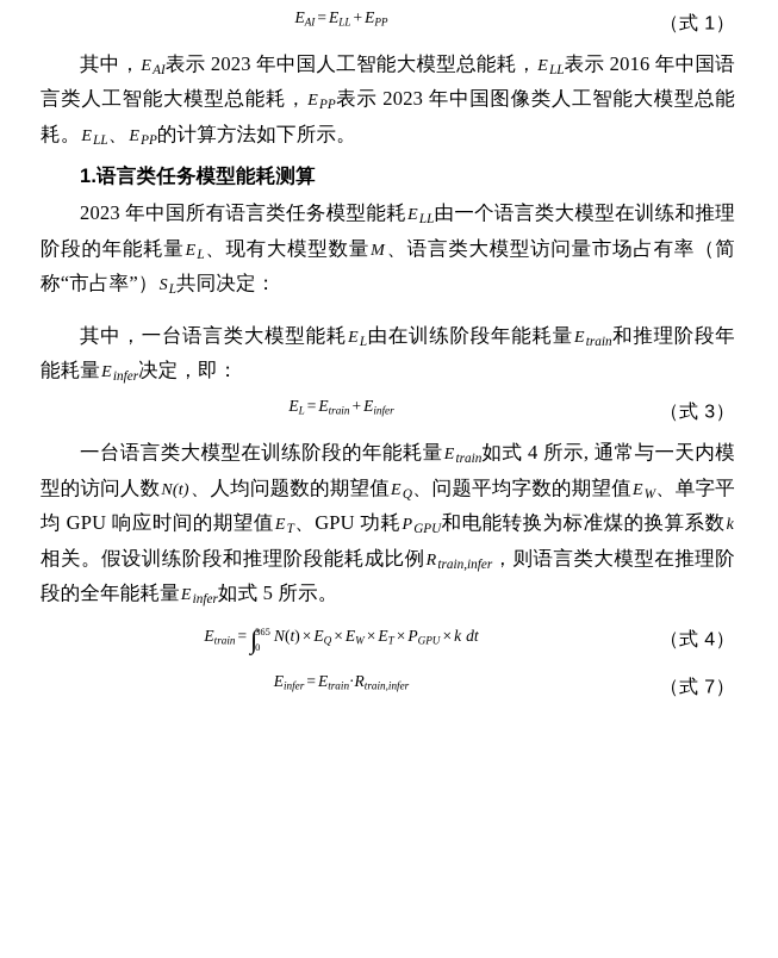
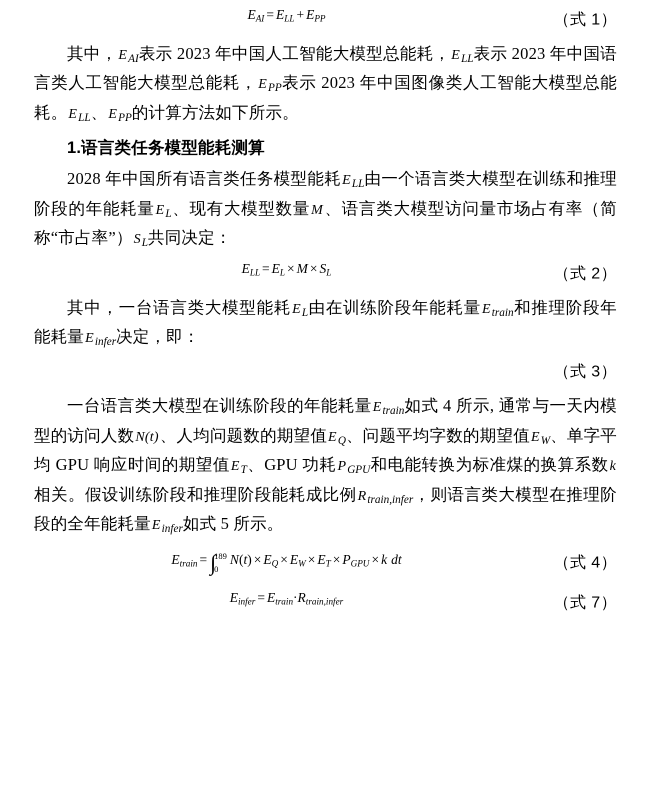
  EAI = ELL + EPP
  （式 1）
- 其中，EAI表示 2023 年中国人工智能大模型总能耗，ELL表示 2016 年中国语言类人工智能大模型总能耗，EPP表示 2023 年中国图像类人工智能大模型总能耗。ELL、EPP的计算方法如下所示。
+ 其中，EAI表示 2023 年中国人工智能大模型总能耗，ELL表示 2023 年中国语言类人工智能大模型总能耗，EPP表示 2023 年中国图像类人工智能大模型总能耗。ELL、EPP的计算方法如下所示。
  1.语言类任务模型能耗测算
- 2023 年中国所有语言类任务模型能耗ELL由一个语言类大模型在训练和推理阶段的年能耗量EL、现有大模型数量M、语言类大模型访问量市场占有率（简称“市占率”）SL共同决定：
+ 2028 年中国所有语言类任务模型能耗ELL由一个语言类大模型在训练和推理阶段的年能耗量EL、现有大模型数量M、语言类大模型访问量市场占有率（简称“市占率”）SL共同决定：
+ ELL = EL × M × SL
+ （式 2）
  其中，一台语言类大模型能耗EL由在训练阶段年能耗量Etrain和推理阶段年能耗量Einfer决定，即：
- EL = Etrain + Einfer
  （式 3）
  一台语言类大模型在训练阶段的年能耗量Etrain如式 4 所示, 通常与一天内模型的访问人数N(t)、人均问题数的期望值EQ、问题平均字数的期望值EW、单字平均 GPU 响应时间的期望值ET、GPU 功耗PGPU和电能转换为标准煤的换算系数k相关。假设训练阶段和推理阶段能耗成比例Rtrain,infer，则语言类大模型在推理阶段的全年能耗量Einfer如式 5 所示。
  Etrain = ∫
- 365
+ 189
  0
  N(t) × EQ × EW × ET × PGPU × k dt
  （式 4）
  Einfer = Etrain·Rtrain,infer
  （式 7）
